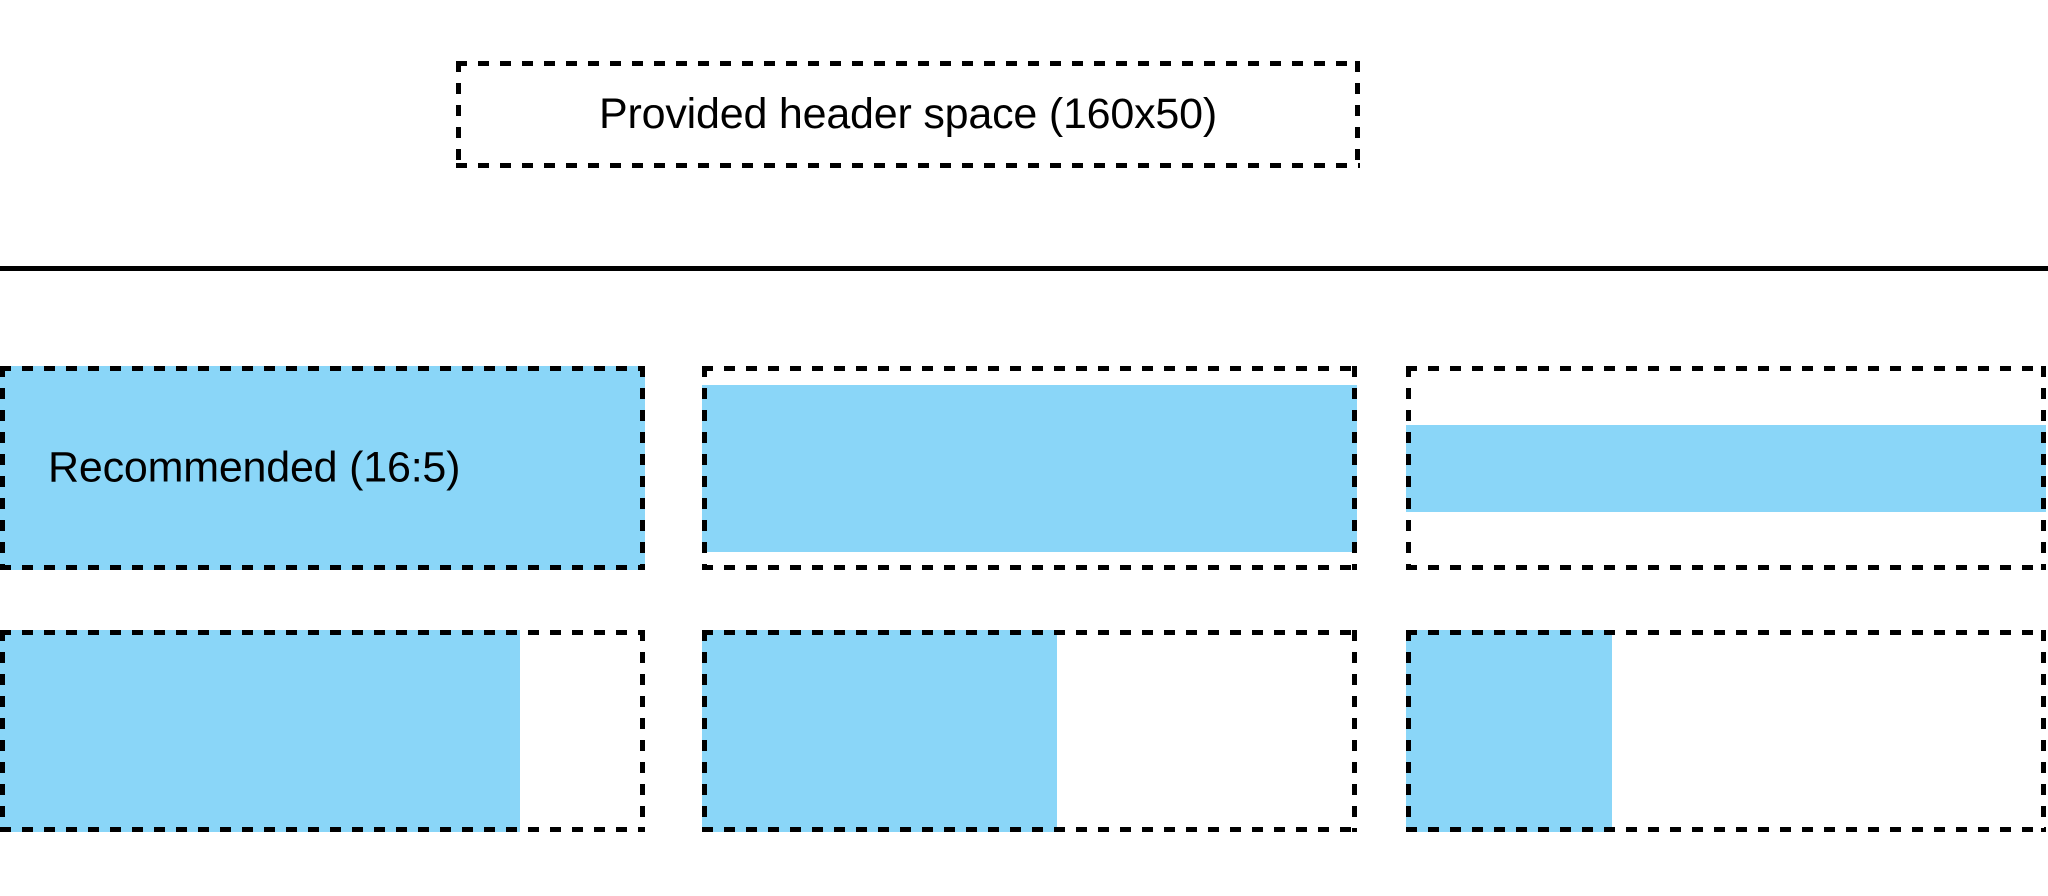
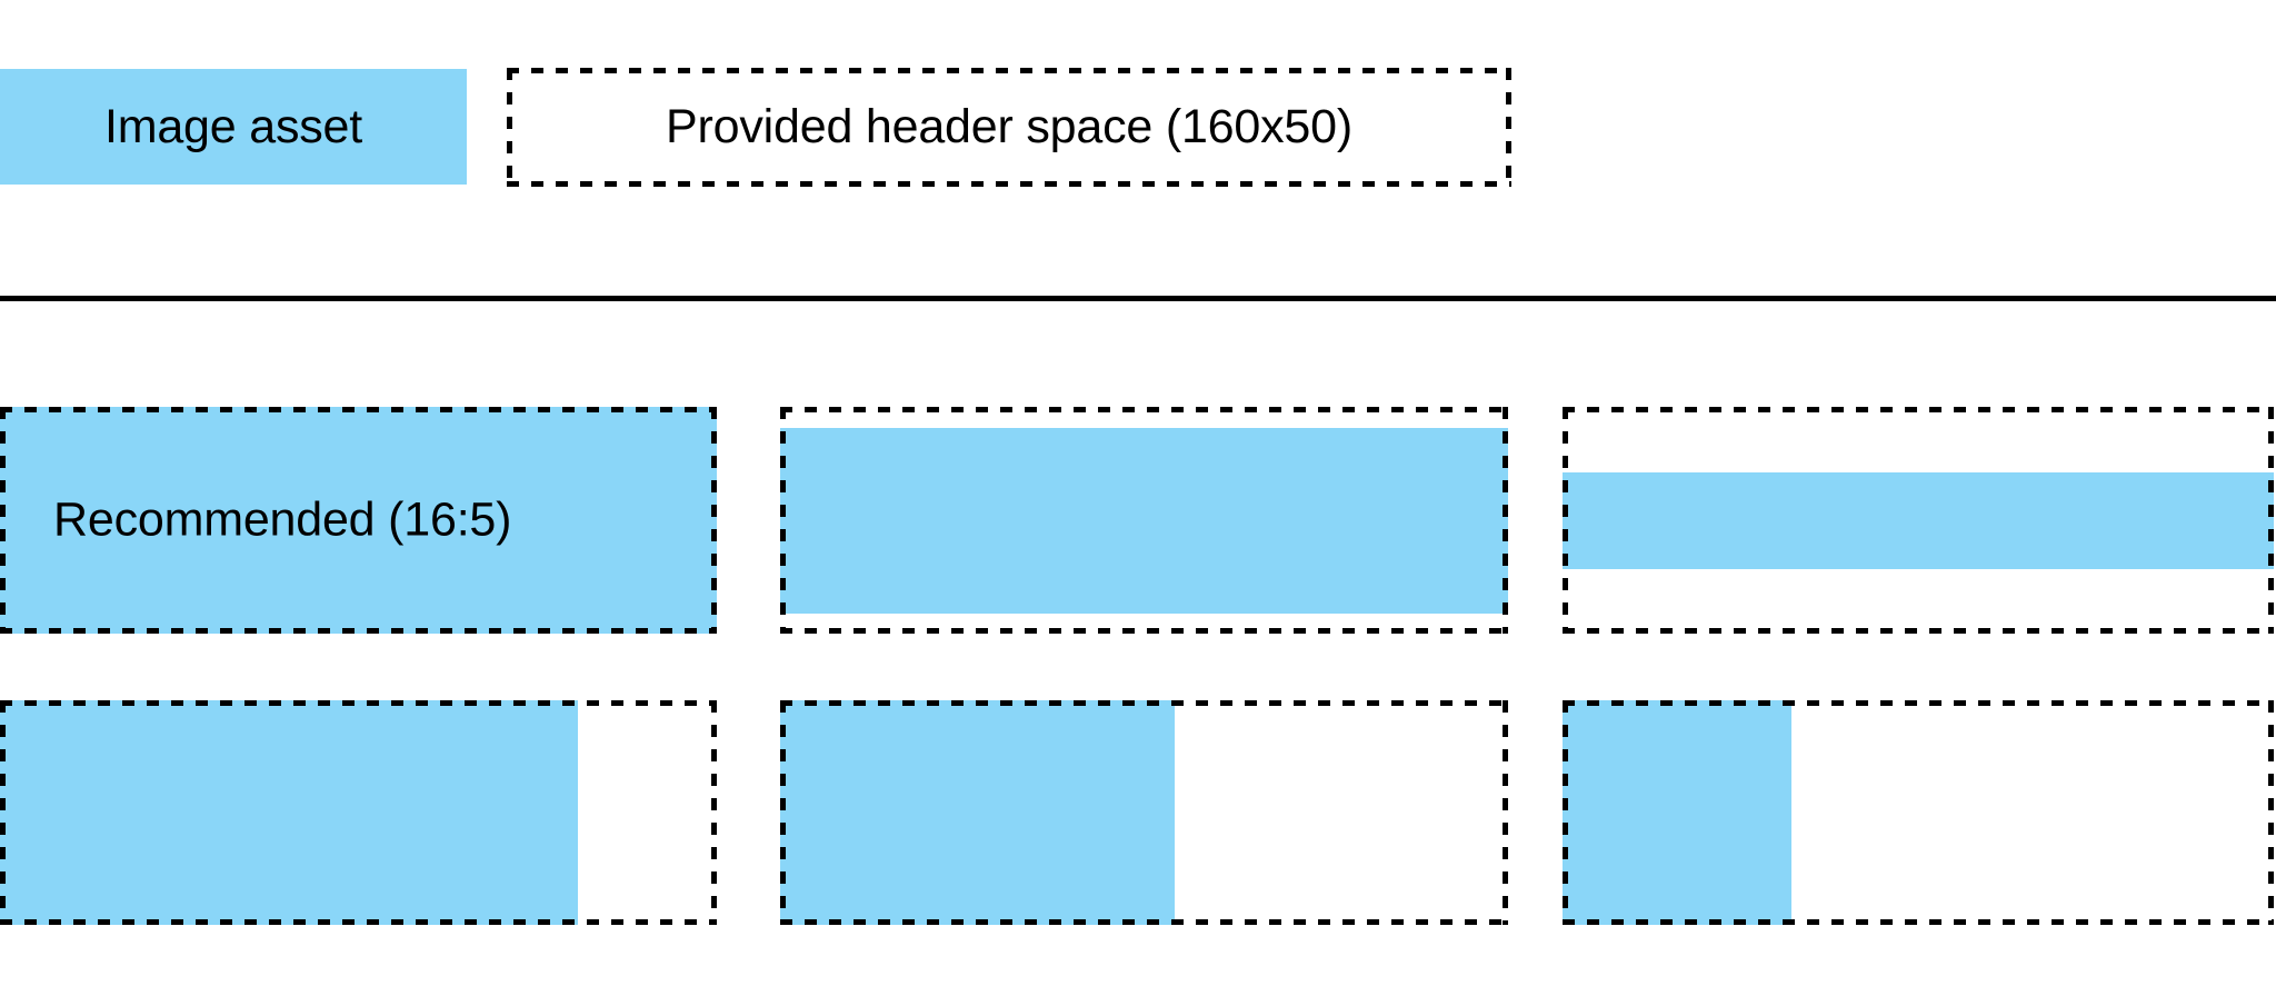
+ Image asset
